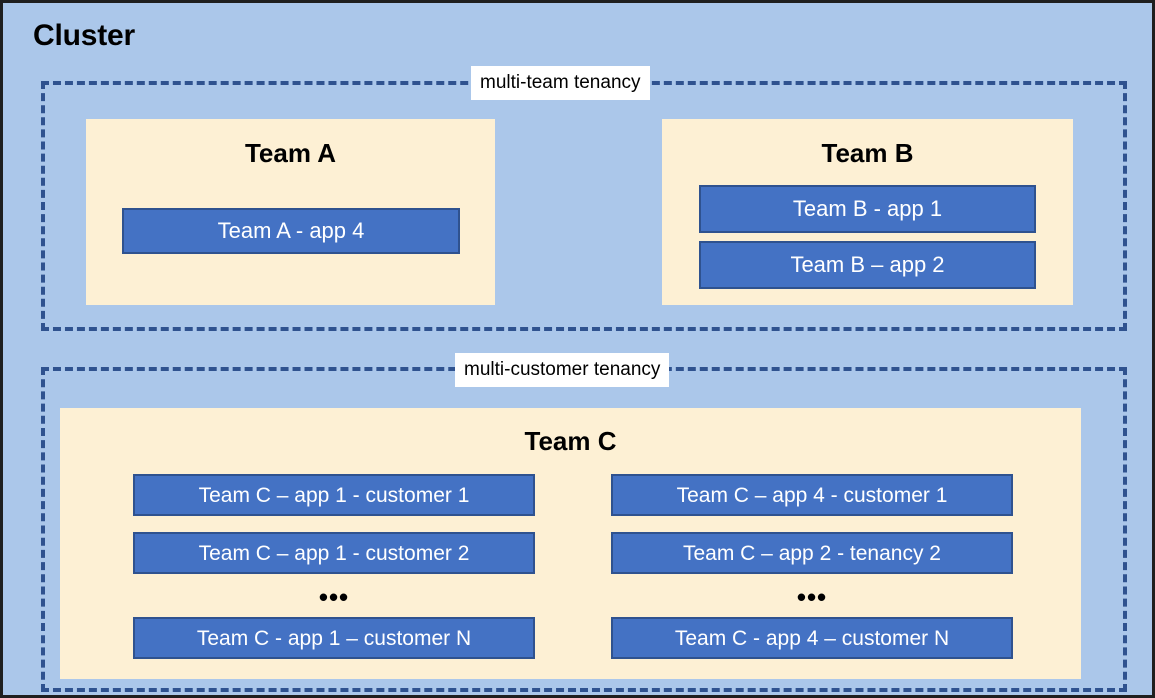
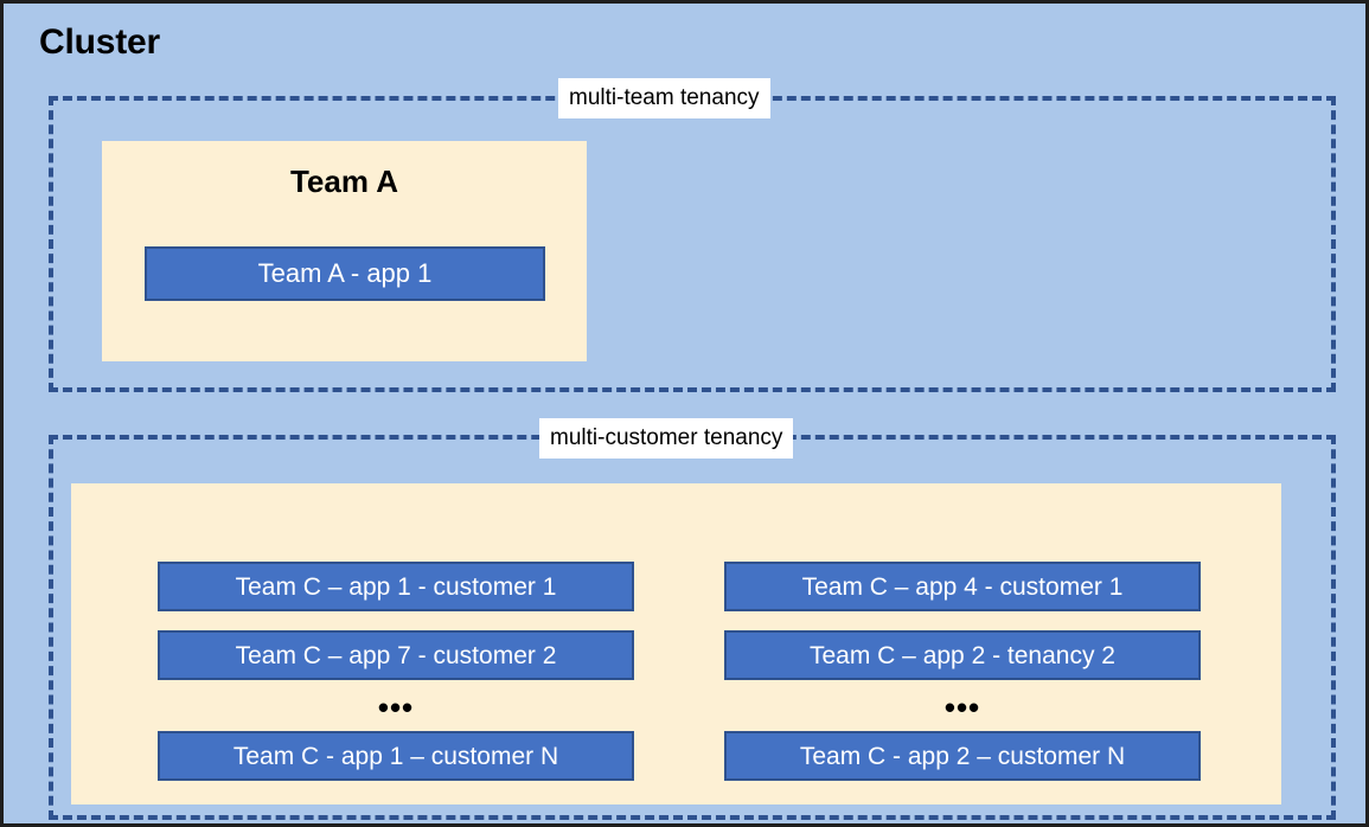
  Cluster
  multi-team tenancy
  Team A
- Team A - app 4
+ Team A - app 1
- Team B
- Team B - app 1
- Team B – app 2
  multi-customer tenancy
- Team C
  Team C – app 1 - customer 1
- Team C – app 1 - customer 2
+ Team C – app 7 - customer 2
  •••
  Team C - app 1 – customer N
  Team C – app 4 - customer 1
  Team C – app 2 - tenancy 2
  •••
- Team C - app 4 – customer N
+ Team C - app 2 – customer N
